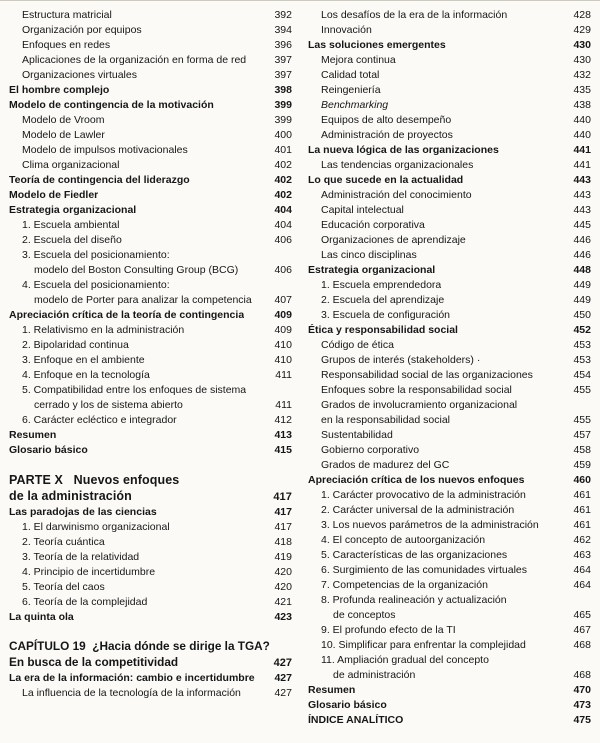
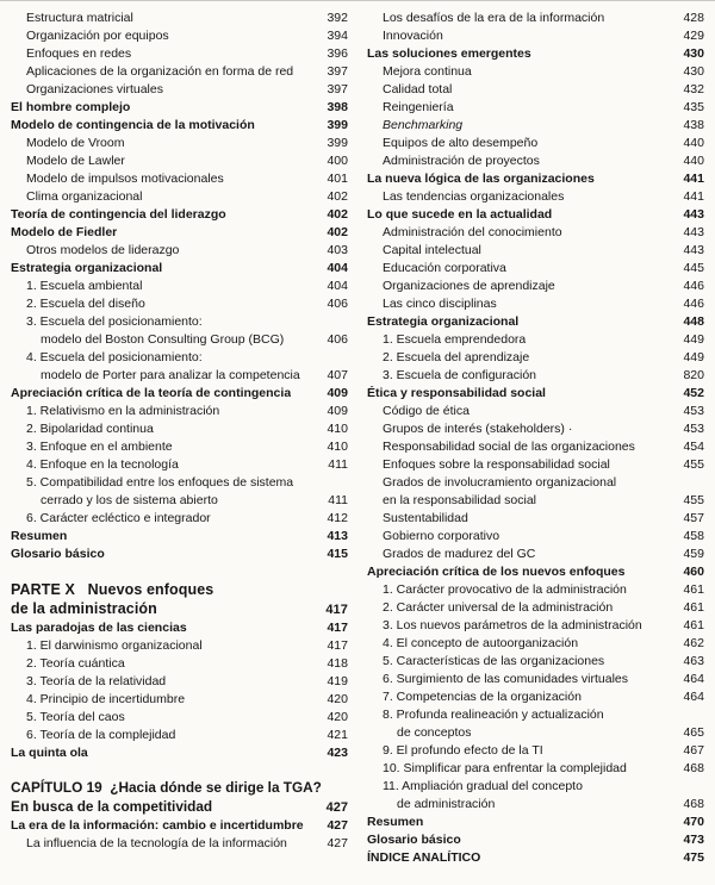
  Estructura matricial
  392
  Organización por equipos
  394
  Enfoques en redes
  396
  Aplicaciones de la organización en forma de red
  397
  Organizaciones virtuales
  397
  El hombre complejo
  398
  Modelo de contingencia de la motivación
  399
  Modelo de Vroom
  399
  Modelo de Lawler
  400
  Modelo de impulsos motivacionales
  401
  Clima organizacional
  402
  Teoría de contingencia del liderazgo
  402
  Modelo de Fiedler
  402
+ Otros modelos de liderazgo
+ 403
  Estrategia organizacional
  404
  1. Escuela ambiental
  404
  2. Escuela del diseño
  406
  3. Escuela del posicionamiento:
  modelo del Boston Consulting Group (BCG)
  406
  4. Escuela del posicionamiento:
  modelo de Porter para analizar la competencia
  407
  Apreciación crítica de la teoría de contingencia
  409
  1. Relativismo en la administración
  409
  2. Bipolaridad continua
  410
  3. Enfoque en el ambiente
  410
  4. Enfoque en la tecnología
  411
  5. Compatibilidad entre los enfoques de sistema
  cerrado y los de sistema abierto
  411
  6. Carácter ecléctico e integrador
  412
  Resumen
  413
  Glosario básico
  415
  PARTE X Nuevos enfoques
  de la administración
  417
  Las paradojas de las ciencias
  417
  1. El darwinismo organizacional
  417
  2. Teoría cuántica
  418
  3. Teoría de la relatividad
  419
  4. Principio de incertidumbre
  420
  5. Teoría del caos
  420
  6. Teoría de la complejidad
  421
  La quinta ola
  423
  CAPÍTULO 19 ¿Hacia dónde se dirige la TGA?
  En busca de la competitividad
  427
  La era de la información: cambio e incertidumbre
  427
  La influencia de la tecnología de la información
  427
  Los desafíos de la era de la información
  428
  Innovación
  429
  Las soluciones emergentes
  430
  Mejora continua
  430
  Calidad total
  432
  Reingeniería
  435
  Benchmarking
  438
  Equipos de alto desempeño
  440
  Administración de proyectos
  440
  La nueva lógica de las organizaciones
  441
  Las tendencias organizacionales
  441
  Lo que sucede en la actualidad
  443
  Administración del conocimiento
  443
  Capital intelectual
  443
  Educación corporativa
  445
  Organizaciones de aprendizaje
  446
  Las cinco disciplinas
  446
  Estrategia organizacional
  448
  1. Escuela emprendedora
  449
  2. Escuela del aprendizaje
  449
  3. Escuela de configuración
- 450
+ 820
  Ética y responsabilidad social
  452
  Código de ética
  453
  Grupos de interés (stakeholders) ·
  453
  Responsabilidad social de las organizaciones
  454
  Enfoques sobre la responsabilidad social
  455
  Grados de involucramiento organizacional
  en la responsabilidad social
  455
  Sustentabilidad
  457
  Gobierno corporativo
  458
  Grados de madurez del GC
  459
  Apreciación crítica de los nuevos enfoques
  460
  1. Carácter provocativo de la administración
  461
  2. Carácter universal de la administración
  461
  3. Los nuevos parámetros de la administración
  461
  4. El concepto de autoorganización
  462
  5. Características de las organizaciones
  463
  6. Surgimiento de las comunidades virtuales
  464
  7. Competencias de la organización
  464
  8. Profunda realineación y actualización
  de conceptos
  465
  9. El profundo efecto de la TI
  467
  10. Simplificar para enfrentar la complejidad
  468
  11. Ampliación gradual del concepto
  de administración
  468
  Resumen
  470
  Glosario básico
  473
  ÍNDICE ANALÍTICO
  475
